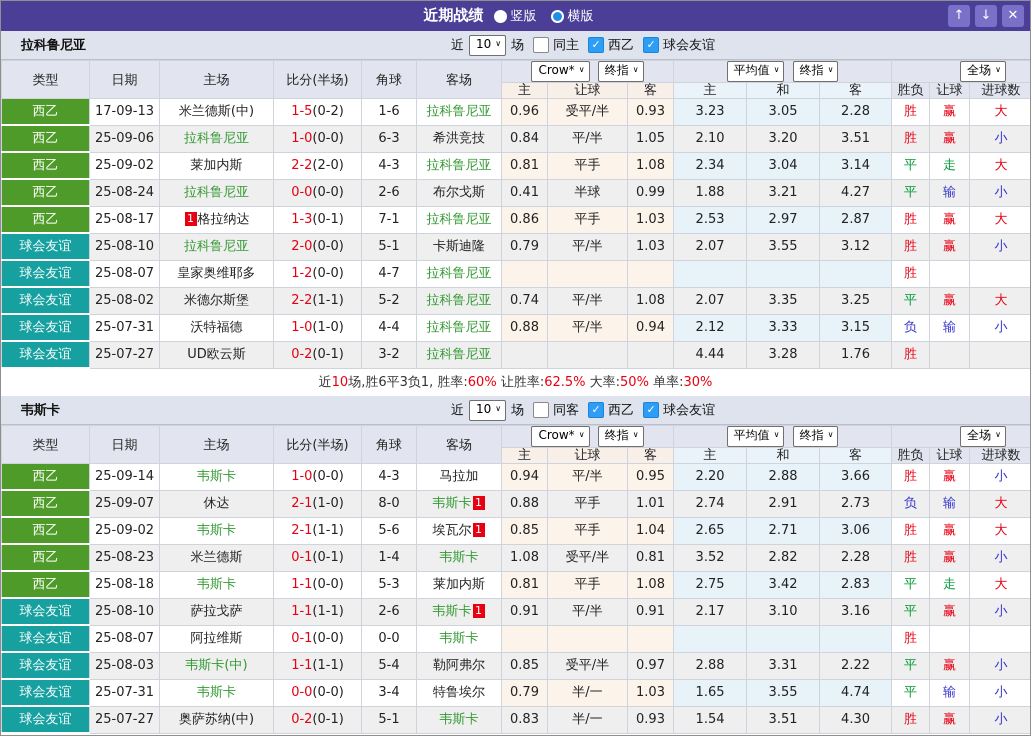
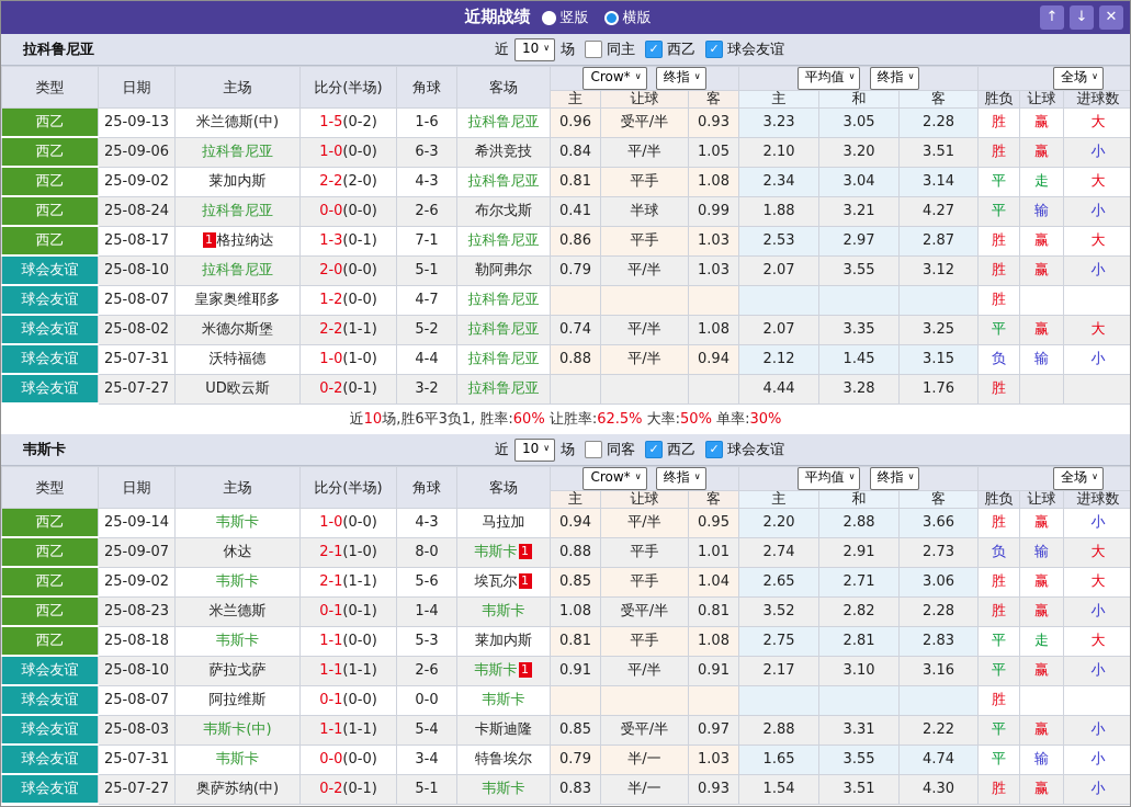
  近期战绩
  竖版
  横版
  ↑
  ↓
  ✕
  拉科鲁尼亚
  近
  10 ∨
  场
  同主
  西乙
  球会友谊
  类型	日期	主场	比分(半场)	角球	客场	Crow* ∨ 终指 ∨	平均值 ∨ 终指 ∨	全场 ∨
  主	让球	客	主	和	客	胜负	让球	进球数
- 西乙	17-09-13	米兰德斯(中)	1-5(0-2)	1-6	拉科鲁尼亚	0.96	受平/半	0.93	3.23	3.05	2.28	胜	赢	大
+ 西乙	25-09-13	米兰德斯(中)	1-5(0-2)	1-6	拉科鲁尼亚	0.96	受平/半	0.93	3.23	3.05	2.28	胜	赢	大
  西乙	25-09-06	拉科鲁尼亚	1-0(0-0)	6-3	希洪竞技	0.84	平/半	1.05	2.10	3.20	3.51	胜	赢	小
  西乙	25-09-02	莱加内斯	2-2(2-0)	4-3	拉科鲁尼亚	0.81	平手	1.08	2.34	3.04	3.14	平	走	大
  西乙	25-08-24	拉科鲁尼亚	0-0(0-0)	2-6	布尔戈斯	0.41	半球	0.99	1.88	3.21	4.27	平	输	小
  西乙	25-08-17	1 格拉纳达	1-3(0-1)	7-1	拉科鲁尼亚	0.86	平手	1.03	2.53	2.97	2.87	胜	赢	大
- 球会友谊	25-08-10	拉科鲁尼亚	2-0(0-0)	5-1	卡斯迪隆	0.79	平/半	1.03	2.07	3.55	3.12	胜	赢	小
+ 球会友谊	25-08-10	拉科鲁尼亚	2-0(0-0)	5-1	勒阿弗尔	0.79	平/半	1.03	2.07	3.55	3.12	胜	赢	小
  球会友谊	25-08-07	皇家奥维耶多	1-2(0-0)	4-7	拉科鲁尼亚							胜
  球会友谊	25-08-02	米德尔斯堡	2-2(1-1)	5-2	拉科鲁尼亚	0.74	平/半	1.08	2.07	3.35	3.25	平	赢	大
- 球会友谊	25-07-31	沃特福德	1-0(1-0)	4-4	拉科鲁尼亚	0.88	平/半	0.94	2.12	3.33	3.15	负	输	小
+ 球会友谊	25-07-31	沃特福德	1-0(1-0)	4-4	拉科鲁尼亚	0.88	平/半	0.94	2.12	1.45	3.15	负	输	小
  球会友谊	25-07-27	UD欧云斯	0-2(0-1)	3-2	拉科鲁尼亚				4.44	3.28	1.76	胜
  近10场,胜6平3负1, 胜率:60% 让胜率:62.5% 大率:50% 单率:30%
  韦斯卡
  近
  10 ∨
  场
  同客
  西乙
  球会友谊
  类型	日期	主场	比分(半场)	角球	客场	Crow* ∨ 终指 ∨	平均值 ∨ 终指 ∨	全场 ∨
  主	让球	客	主	和	客	胜负	让球	进球数
  西乙	25-09-14	韦斯卡	1-0(0-0)	4-3	马拉加	0.94	平/半	0.95	2.20	2.88	3.66	胜	赢	小
  西乙	25-09-07	休达	2-1(1-0)	8-0	韦斯卡 1	0.88	平手	1.01	2.74	2.91	2.73	负	输	大
  西乙	25-09-02	韦斯卡	2-1(1-1)	5-6	埃瓦尔 1	0.85	平手	1.04	2.65	2.71	3.06	胜	赢	大
  西乙	25-08-23	米兰德斯	0-1(0-1)	1-4	韦斯卡	1.08	受平/半	0.81	3.52	2.82	2.28	胜	赢	小
- 西乙	25-08-18	韦斯卡	1-1(0-0)	5-3	莱加内斯	0.81	平手	1.08	2.75	3.42	2.83	平	走	大
+ 西乙	25-08-18	韦斯卡	1-1(0-0)	5-3	莱加内斯	0.81	平手	1.08	2.75	2.81	2.83	平	走	大
  球会友谊	25-08-10	萨拉戈萨	1-1(1-1)	2-6	韦斯卡 1	0.91	平/半	0.91	2.17	3.10	3.16	平	赢	小
  球会友谊	25-08-07	阿拉维斯	0-1(0-0)	0-0	韦斯卡							胜
- 球会友谊	25-08-03	韦斯卡(中)	1-1(1-1)	5-4	勒阿弗尔	0.85	受平/半	0.97	2.88	3.31	2.22	平	赢	小
+ 球会友谊	25-08-03	韦斯卡(中)	1-1(1-1)	5-4	卡斯迪隆	0.85	受平/半	0.97	2.88	3.31	2.22	平	赢	小
  球会友谊	25-07-31	韦斯卡	0-0(0-0)	3-4	特鲁埃尔	0.79	半/一	1.03	1.65	3.55	4.74	平	输	小
  球会友谊	25-07-27	奥萨苏纳(中)	0-2(0-1)	5-1	韦斯卡	0.83	半/一	0.93	1.54	3.51	4.30	胜	赢	小
